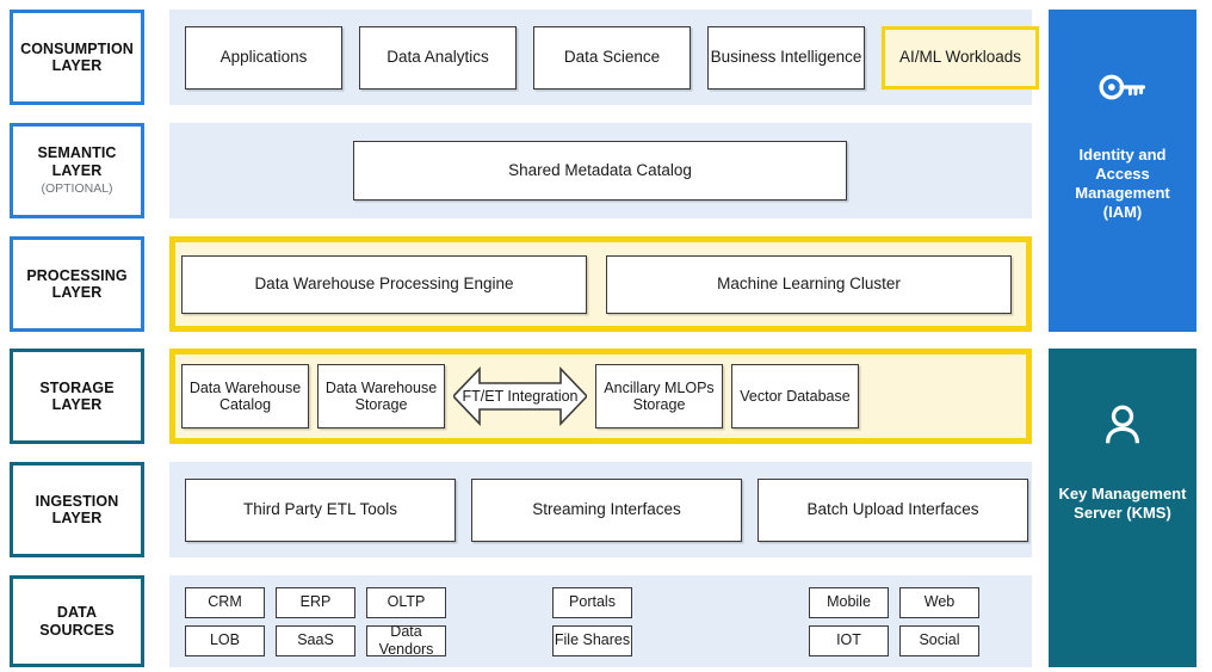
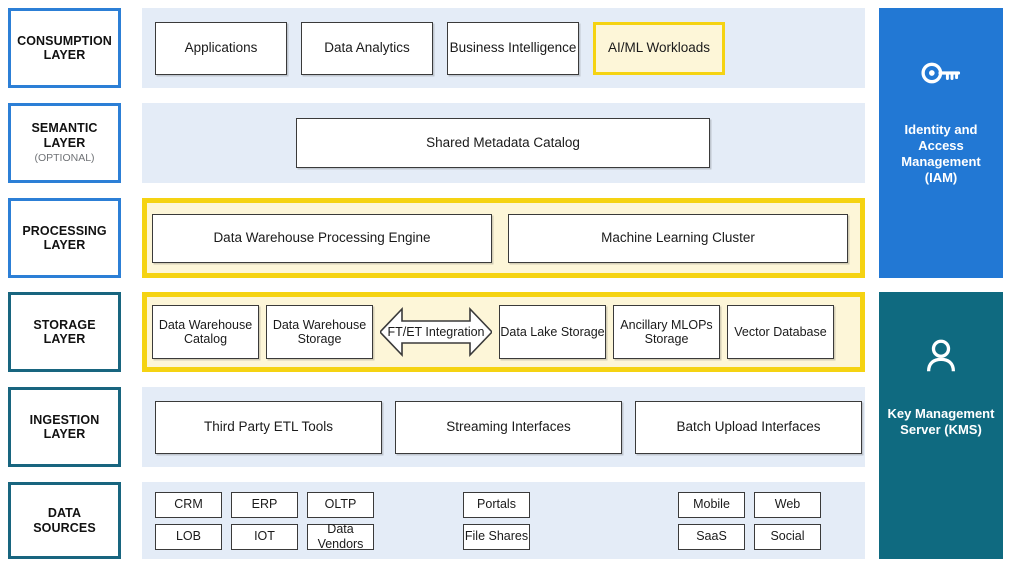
  CONSUMPTION
  LAYER
  SEMANTIC
  LAYER
  (OPTIONAL)
  PROCESSING
  LAYER
  STORAGE
  LAYER
  INGESTION
  LAYER
  DATA
  SOURCES
  Applications
  Data Analytics
- Data Science
  Business Intelligence
  AI/ML Workloads
  Shared Metadata Catalog
  Data Warehouse Processing Engine
  Machine Learning Cluster
  Data Warehouse Catalog
  Data Warehouse Storage
  FT/ET Integration
+ Data Lake Storage
  Ancillary MLOPs Storage
  Vector Database
  Third Party ETL Tools
  Streaming Interfaces
  Batch Upload Interfaces
  CRM
  ERP
  OLTP
  LOB
- SaaS
+ IOT
  Data Vendors
  Portals
  File Shares
  Mobile
  Web
- IOT
+ SaaS
  Social
  Identity and Access Management (IAM)
  Key Management Server (KMS)
